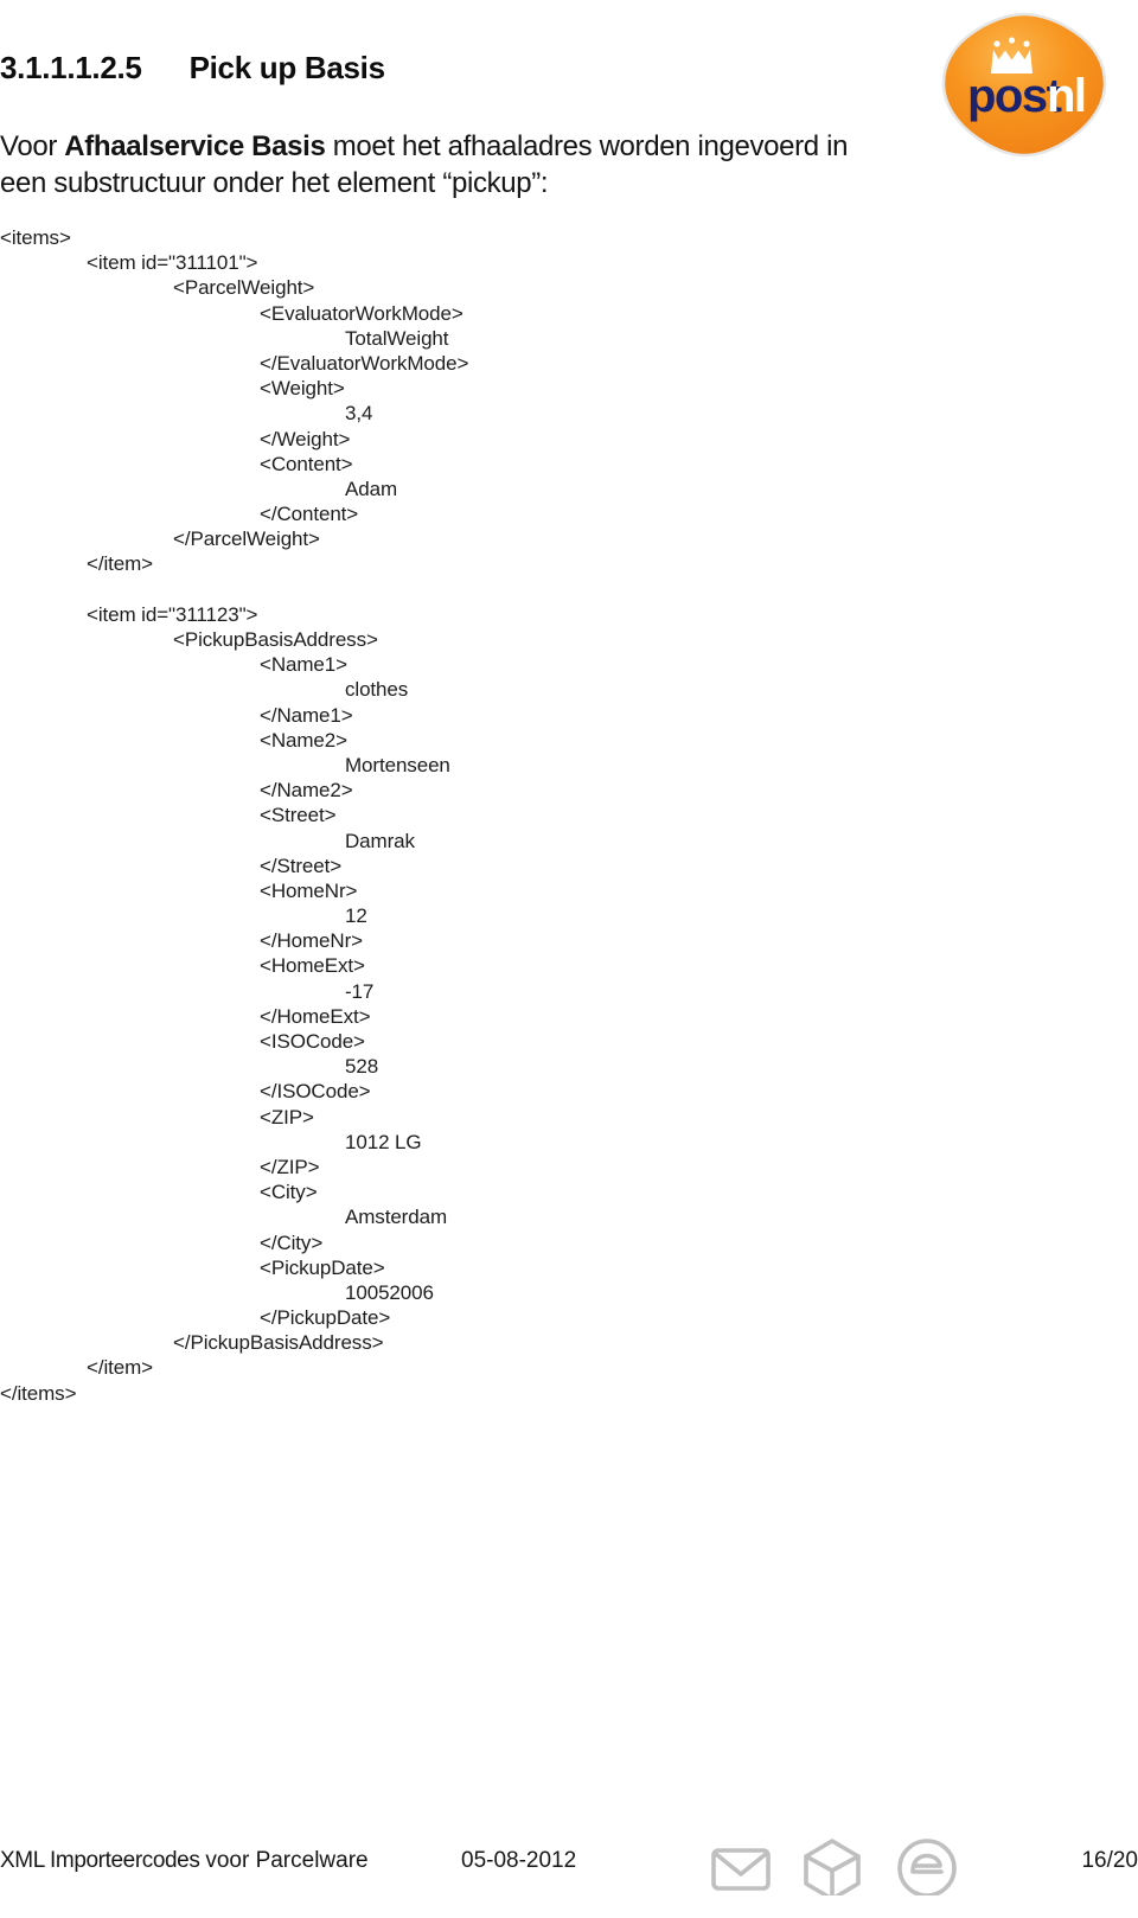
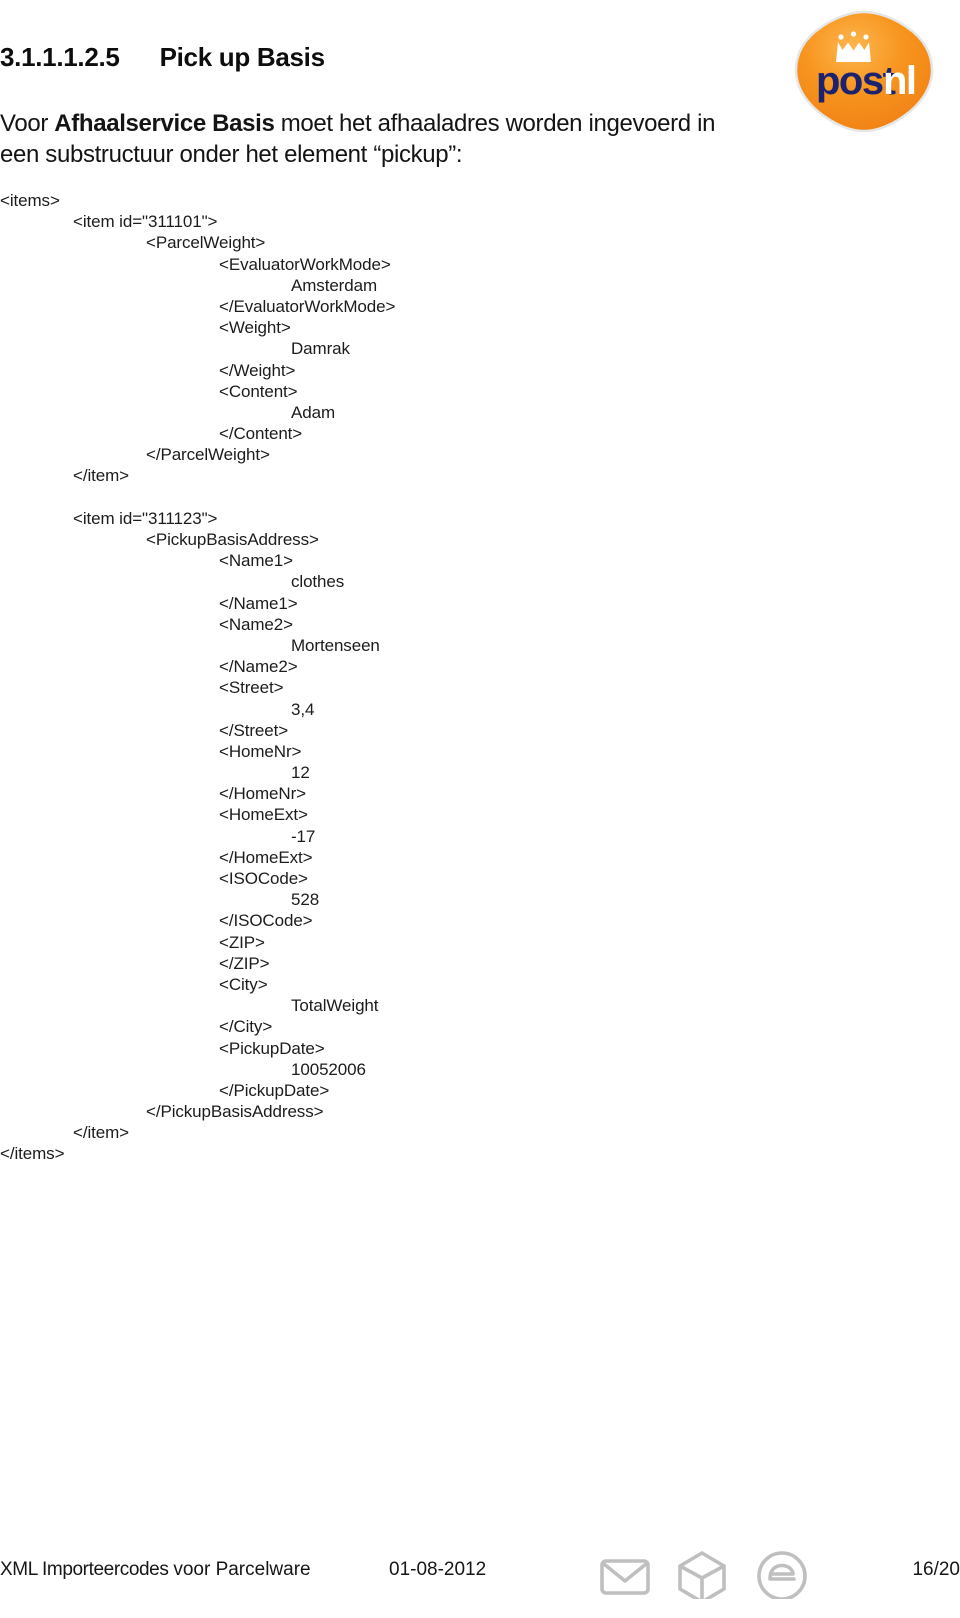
  post
  nl
  3.1.1.1.2.5 Pick up Basis
  Voor Afhaalservice Basis moet het afhaaladres worden ingevoerd in een substructuur onder het element “pickup”:
  <items>
  <item id="311101">
  <ParcelWeight>
  <EvaluatorWorkMode>
- TotalWeight
+ Amsterdam
  </EvaluatorWorkMode>
  <Weight>
- 3,4
+ Damrak
  </Weight>
  <Content>
  Adam
  </Content>
  </ParcelWeight>
  </item>
  <item id="311123">
  <PickupBasisAddress>
  <Name1>
  clothes
  </Name1>
  <Name2>
  Mortenseen
  </Name2>
  <Street>
- Damrak
+ 3,4
  </Street>
  <HomeNr>
  12
  </HomeNr>
  <HomeExt>
  -17
  </HomeExt>
  <ISOCode>
  528
  </ISOCode>
  <ZIP>
- 1012 LG
  </ZIP>
  <City>
- Amsterdam
+ TotalWeight
  </City>
  <PickupDate>
  10052006
  </PickupDate>
  </PickupBasisAddress>
  </item>
  </items>
  XML Importeercodes voor Parcelware
- 05-08-2012
+ 01-08-2012
  16/20
